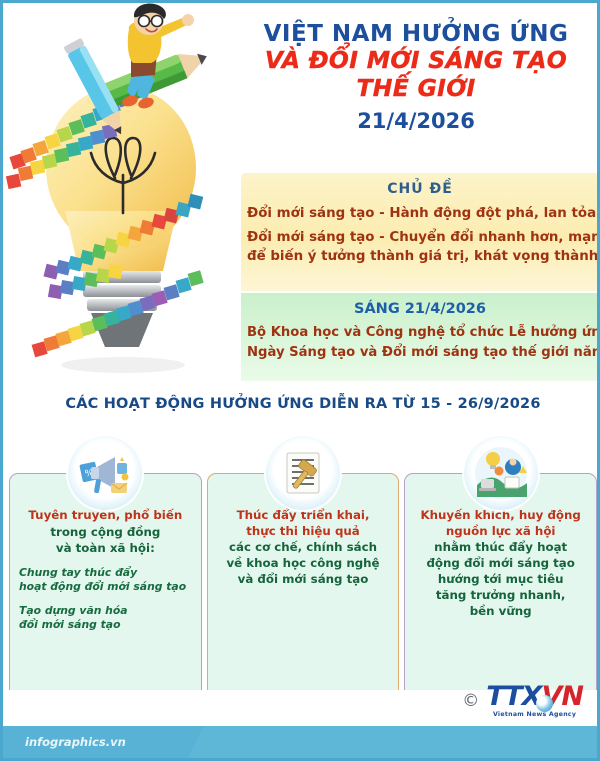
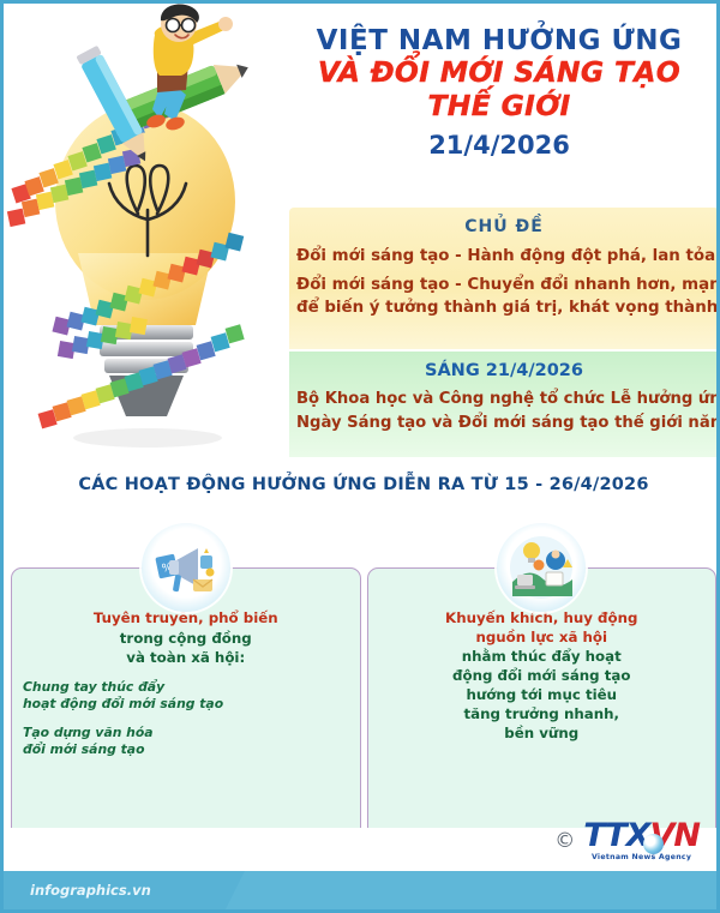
  VIỆT NAM HƯỞNG ỨNG
  VÀ ĐỔI MỚI SÁNG TẠO THẾ GIỚI
  21/4/2026
  CHỦ ĐỀ
  Đổi mới sáng tạo - Hành động đột phá, lan tỏa
  Đổi mới sáng tạo - Chuyển đổi nhanh hơn, mạn
  để biến ý tưởng thành giá trị, khát vọng thành
  SÁNG 21/4/2026
  Bộ Khoa học và Công nghệ tổ chức Lễ hưởng ứn
  Ngày Sáng tạo và Đổi mới sáng tạo thế giới nă
- CÁC HOẠT ĐỘNG HƯỞNG ỨNG DIỄN RA TỪ 15 - 26/9/2026
+ CÁC HOẠT ĐỘNG HƯỞNG ỨNG DIỄN RA TỪ 15 - 26/4/2026
  Tuyên truyền, phổ biến
  trong cộng đồng
  và toàn xã hội:
  Chung tay thúc đẩy
  hoạt động đổi mới sáng tạo
  Tạo dựng văn hóa
  đổi mới sáng tạo
- Thúc đẩy triển khai,
- thực thi hiệu quả
- các cơ chế, chính sách
- về khoa học công nghệ
- và đổi mới sáng tạo
  Khuyến khích, huy động
  nguồn lực xã hội
  nhằm thúc đẩy hoạt
  động đổi mới sáng tạo
  hướng tới mục tiêu
  tăng trưởng nhanh,
  bền vững
  ©
  TTXVN
  infographics.vn
